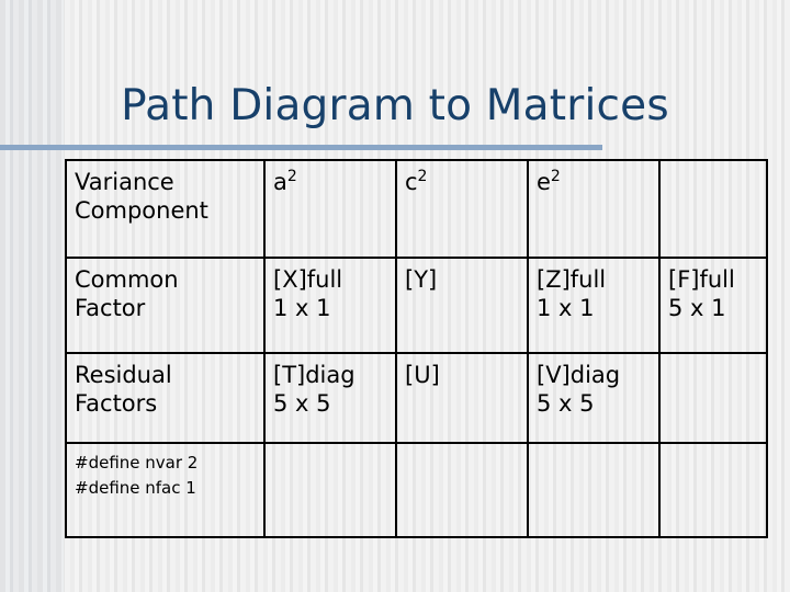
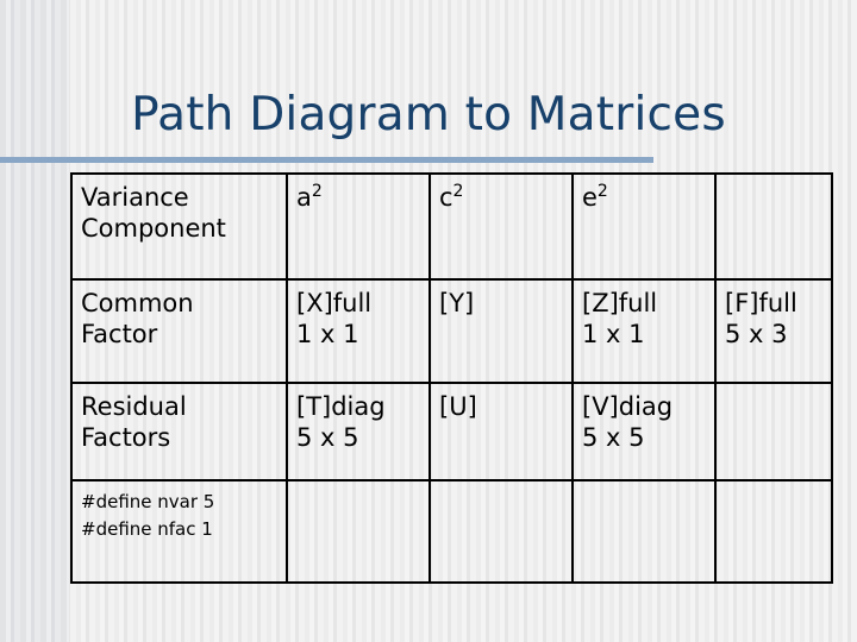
  Path Diagram to Matrices
  Variance Component	a2	c2	e2
- Common Factor	[X]full 1 x 1	[Y]	[Z]full 1 x 1	[F]full 5 x 1
+ Common Factor	[X]full 1 x 1	[Y]	[Z]full 1 x 1	[F]full 5 x 3
  Residual Factors	[T]diag 5 x 5	[U]	[V]diag 5 x 5
- #define nvar 2 #define nfac 1
+ #define nvar 5 #define nfac 1
